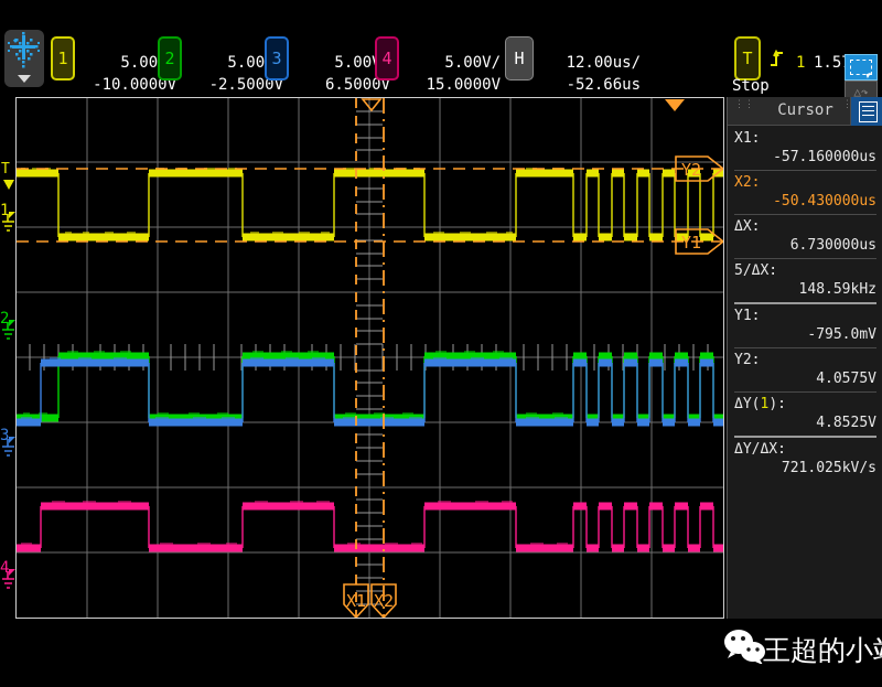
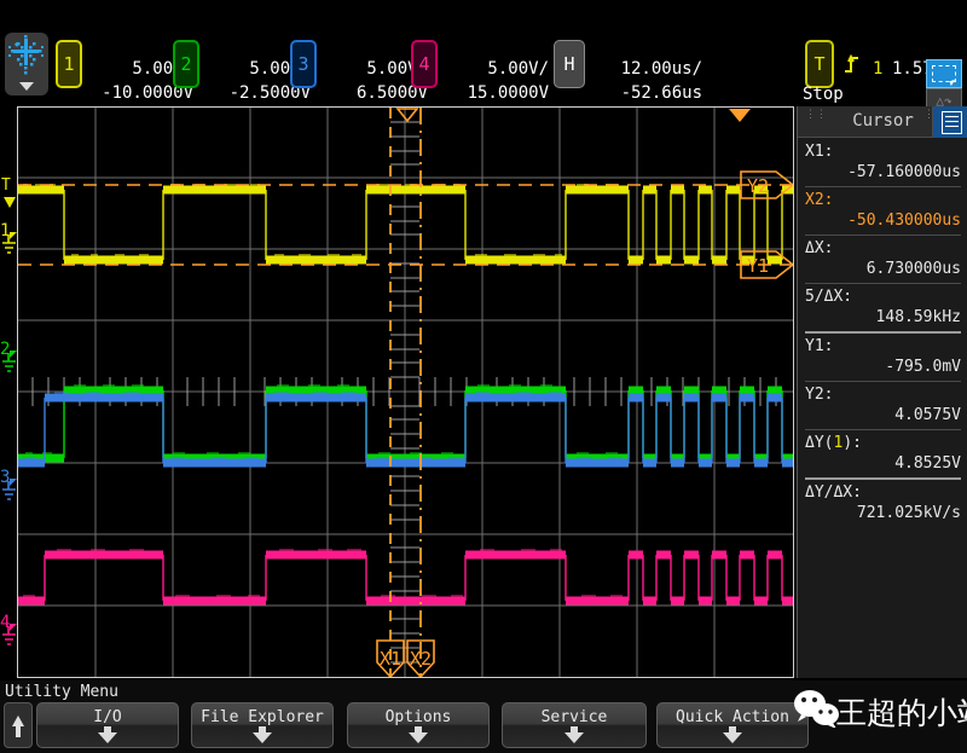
  1
  -10.0000V
  2
  -2.5000V
  3
  6.5000V
  4
  5.00V/
  15.0000V
  H
  12.00us/
  -52.66us
  T
  1
  Stop
  △↷
  Y2
  Y1
  X1
  X2
  T
  1
  2
  3
  4
  Cursor
  X1:
  -57.160000us
  X2:
  -50.430000us
  ΔX:
  6.730000us
  5/ΔX:
  148.59kHz
  Y1:
  -795.0mV
  Y2:
  4.0575V
  ΔY(1):
  4.8525V
  ΔY/ΔX:
  721.025kV/s
+ Utility Menu
+ I/O
+ File Explorer
+ Options
+ Service
+ Quick Action
  王超的小
